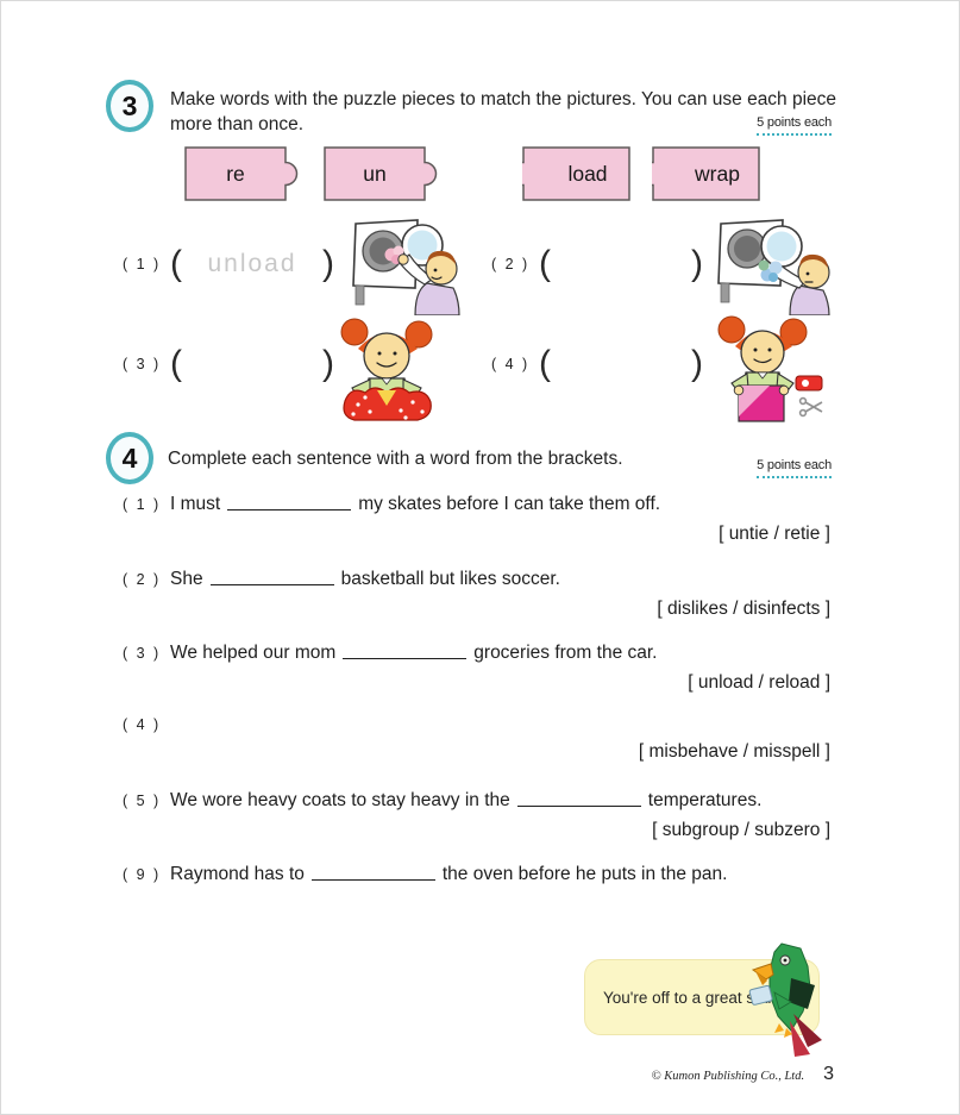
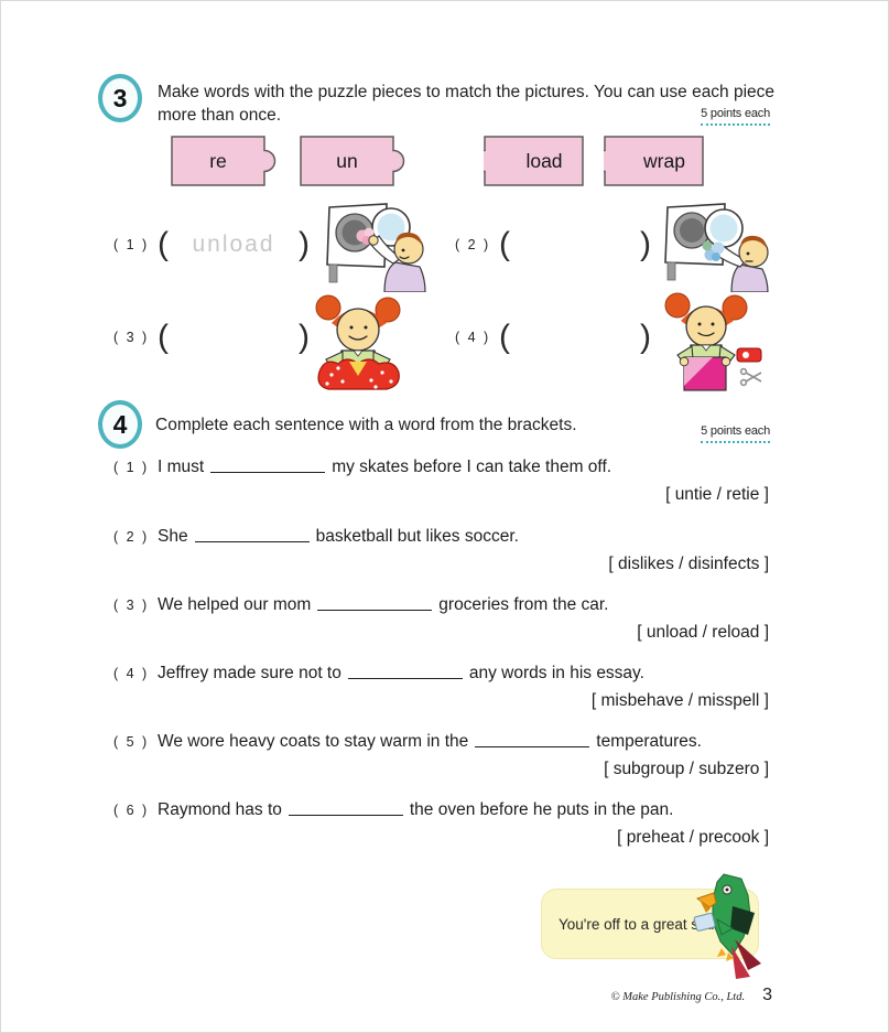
  3
  Make words with the puzzle pieces to match the pictures. You can use each piece more than once.
  5 points each
  re
  un
  load
  wrap
  ( 1 )
  (
  unload
  )
  ( 2 )
  (
  )
  ( 3 )
  (
  )
  ( 4 )
  (
  )
  4
  Complete each sentence with a word from the brackets.
  5 points each
  ( 1 )
  I must my skates before I can take them off.
  [ untie / retie ]
  ( 2 )
  She basketball but likes soccer.
  [ dislikes / disinfects ]
  ( 3 )
  We helped our mom groceries from the car.
  [ unload / reload ]
  ( 4 )
+ Jeffrey made sure not to any words in his essay.
  [ misbehave / misspell ]
  ( 5 )
- We wore heavy coats to stay heavy in the temperatures.
+ We wore heavy coats to stay warm in the temperatures.
  [ subgroup / subzero ]
- ( 9 )
+ ( 6 )
  Raymond has to the oven before he puts in the pan.
+ [ preheat / precook ]
  You're off to a great
- © Kumon Publishing Co., Ltd.
+ © Make Publishing Co., Ltd.
  3
